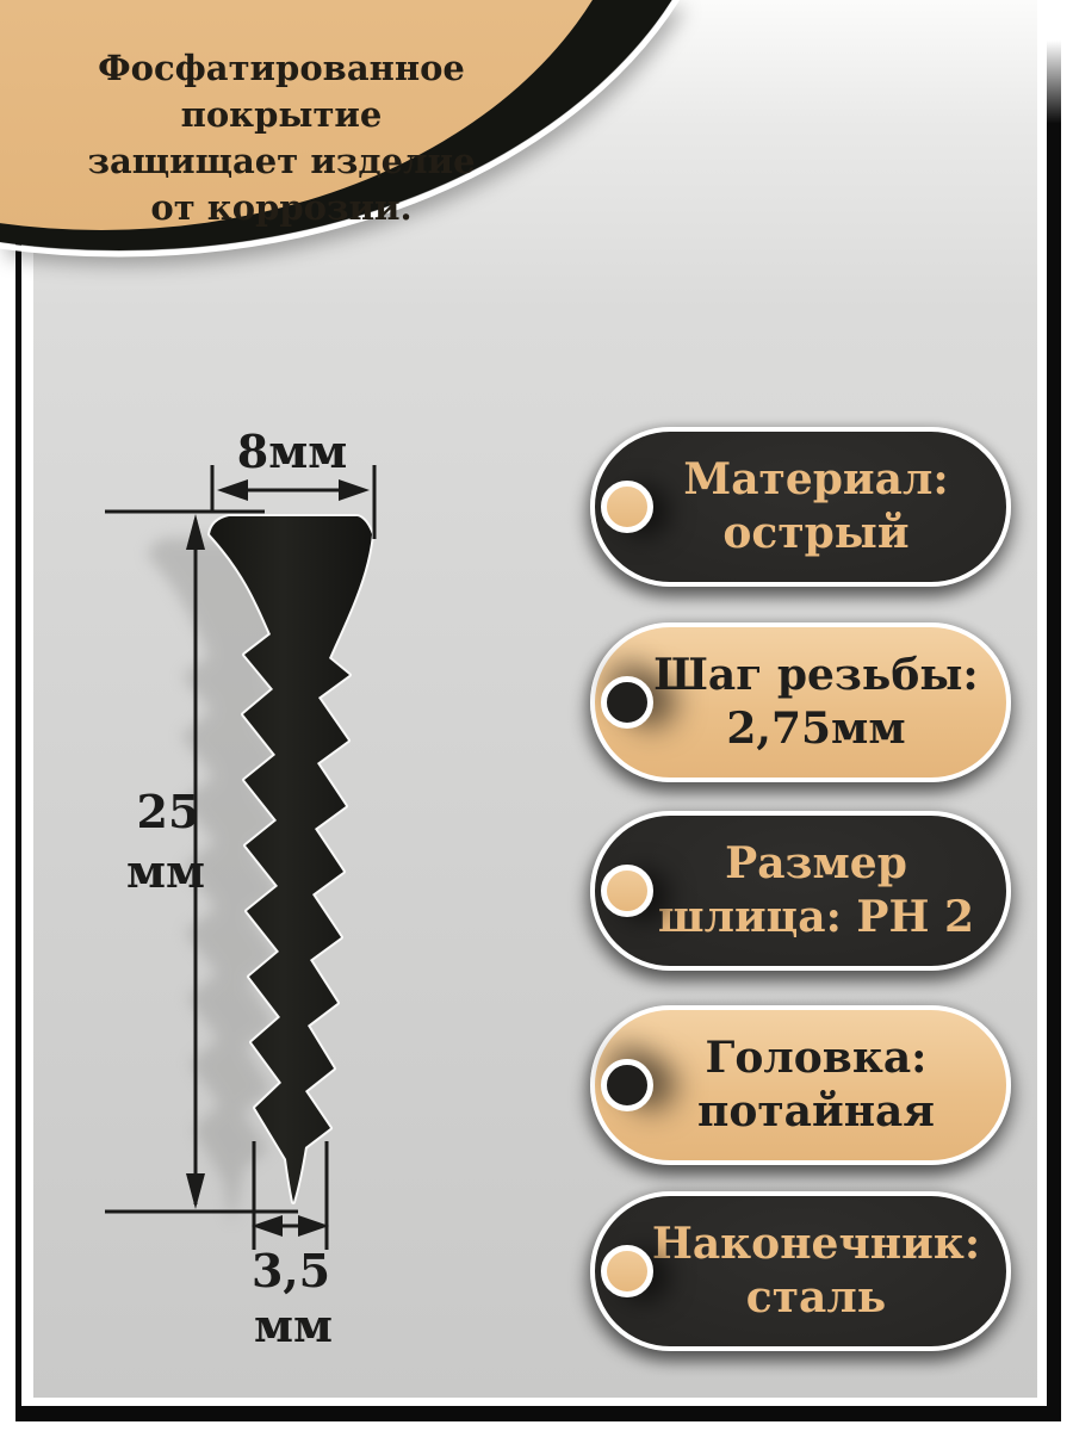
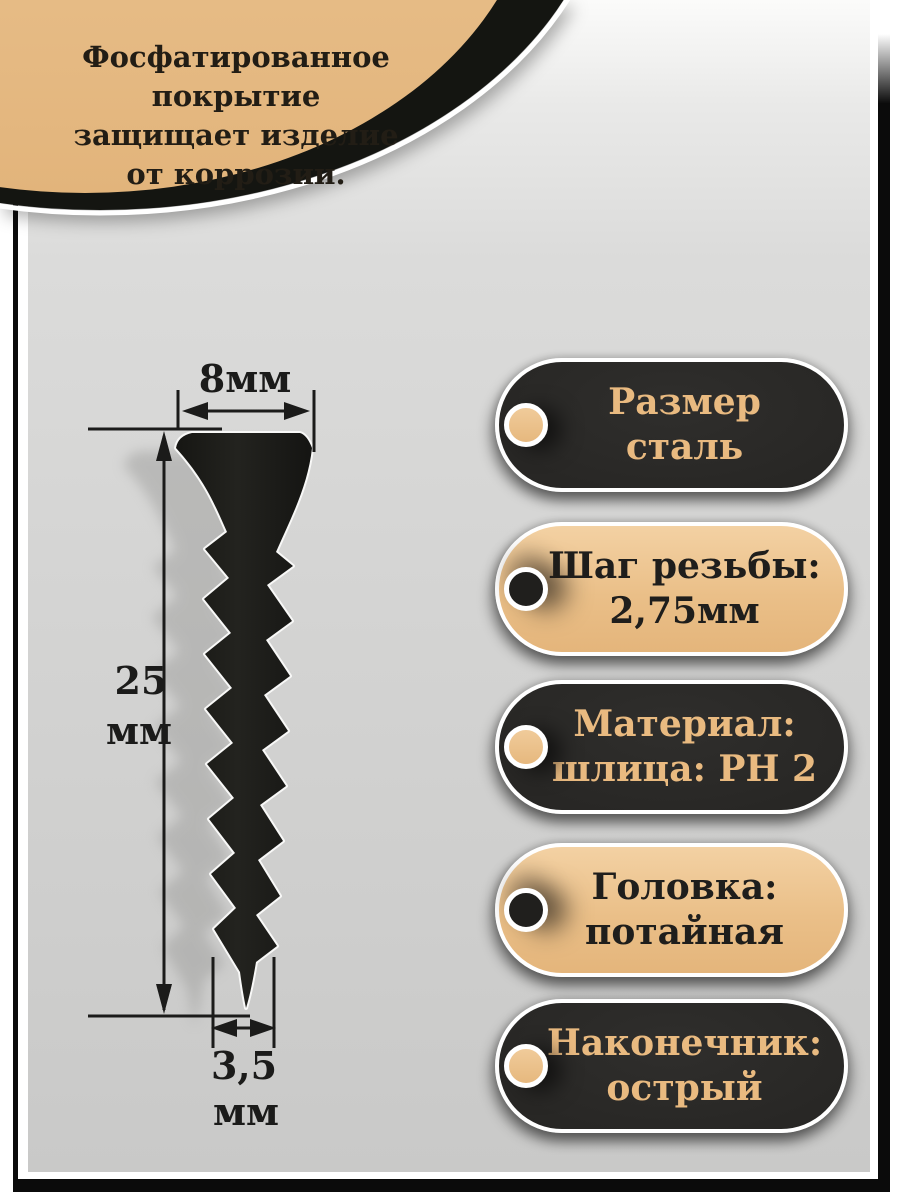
  8мм
  25
  мм
  3,5
  мм
  Фосфатированное покрытие
  защищает изделие
  от коррозии.
- Материал:
+ Размер
- острый
+ сталь
  Шаг резьбы:
  2,75мм
- Размер
+ Материал:
  шлица: PH 2
  Головка:
  потайная
  Наконечник:
- сталь
+ острый
